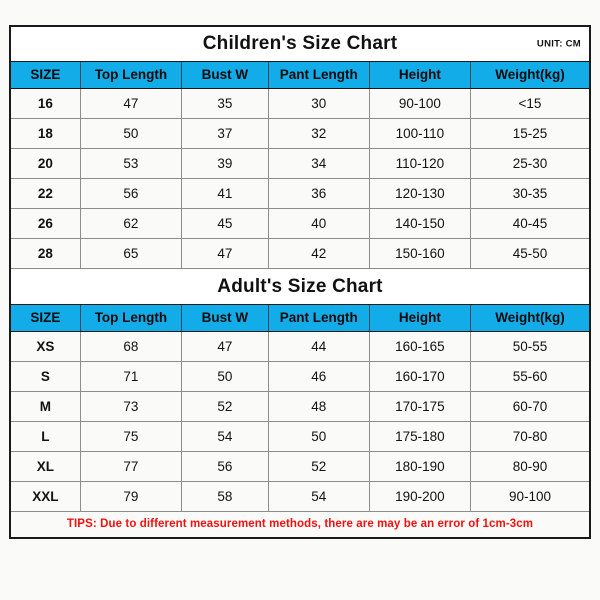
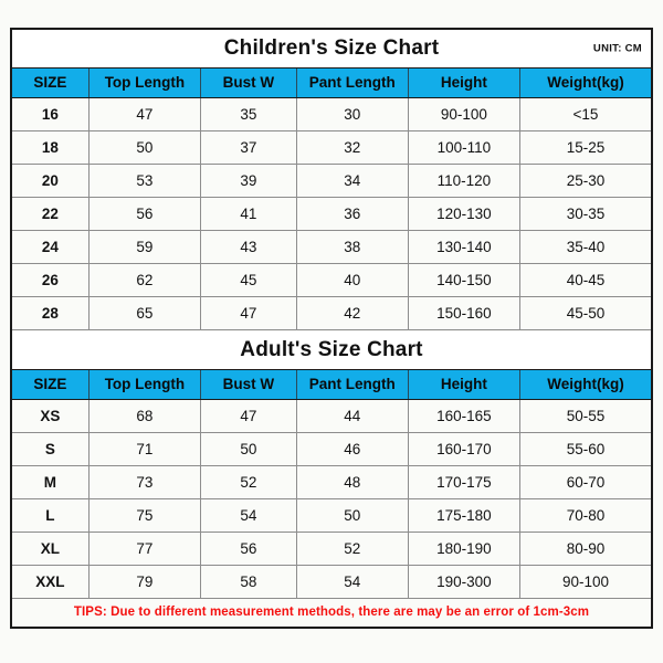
  Children's Size Chart UNIT: CM
  SIZE	Top Length	Bust W	Pant Length	Height	Weight(kg)
  16	47	35	30	90-100	<15
  18	50	37	32	100-110	15-25
  20	53	39	34	110-120	25-30
  22	56	41	36	120-130	30-35
+ 24	59	43	38	130-140	35-40
  26	62	45	40	140-150	40-45
  28	65	47	42	150-160	45-50
  Adult's Size Chart
  SIZE	Top Length	Bust W	Pant Length	Height	Weight(kg)
  XS	68	47	44	160-165	50-55
  S	71	50	46	160-170	55-60
  M	73	52	48	170-175	60-70
  L	75	54	50	175-180	70-80
  XL	77	56	52	180-190	80-90
- XXL	79	58	54	190-200	90-100
+ XXL	79	58	54	190-300	90-100
  TIPS: Due to different measurement methods, there are may be an error of 1cm-3cm
